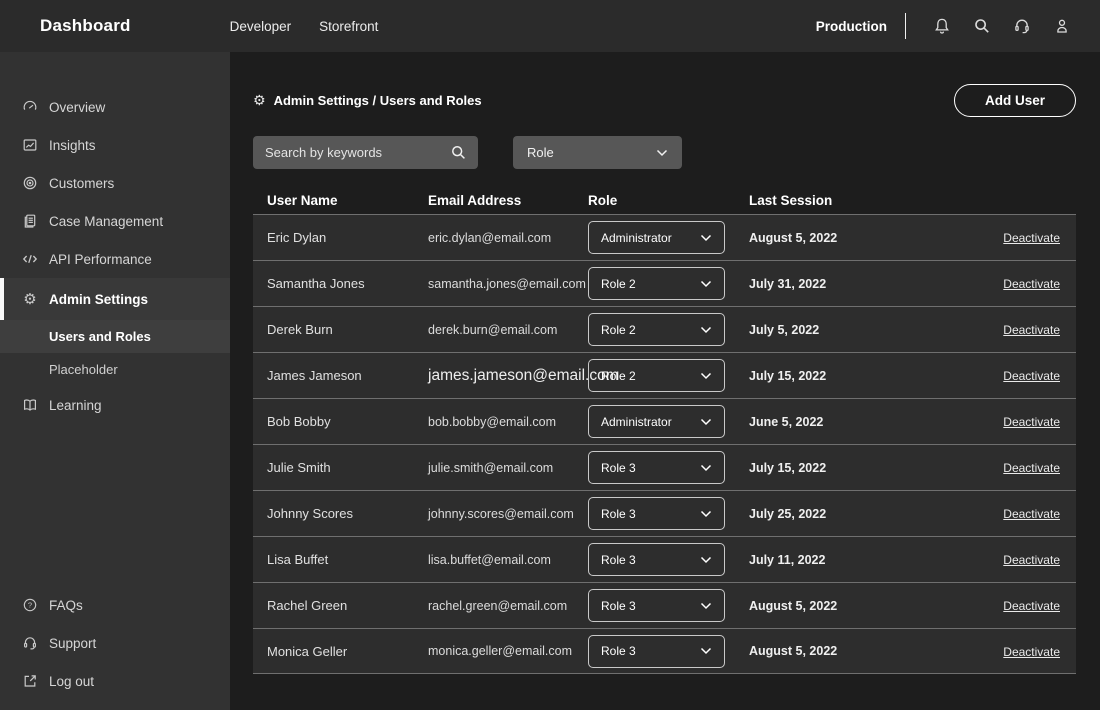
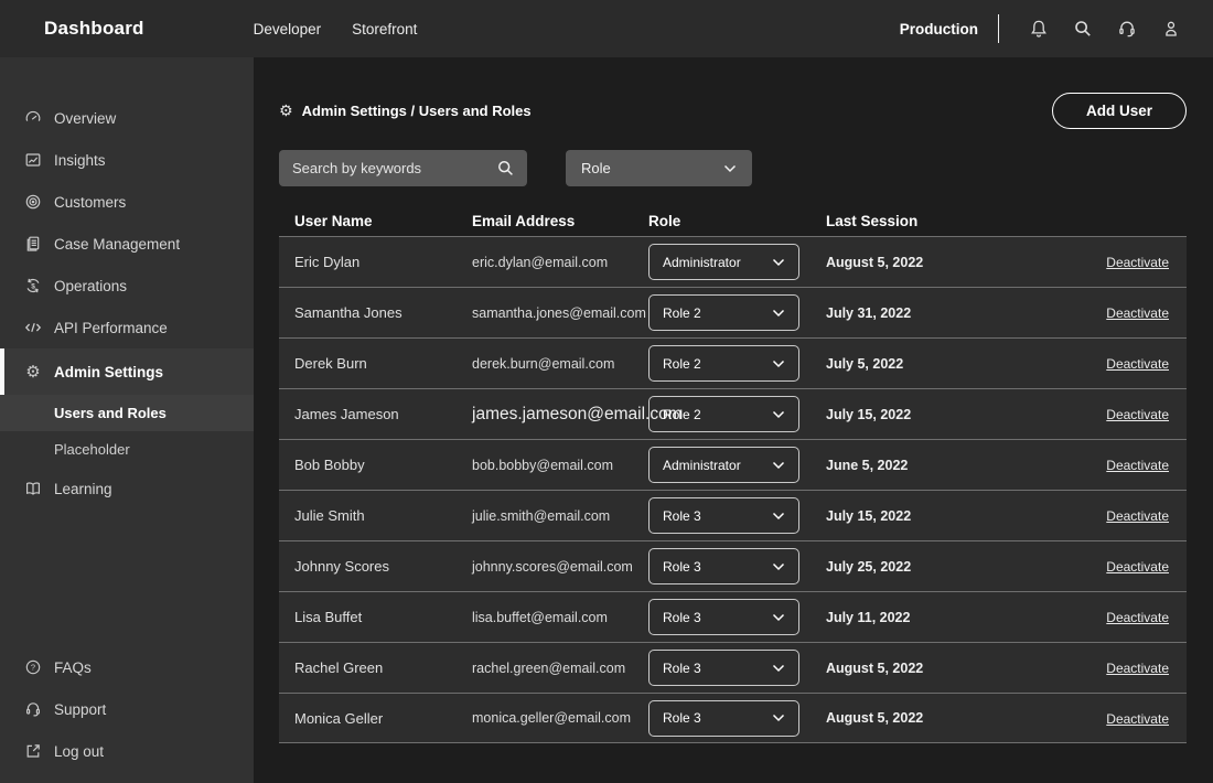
  Dashboard
  Developer
  Storefront
  Production
  Overview
  Insights
  Customers
  Case Management
+ Operations
  API Performance
  ⚙
  Admin Settings
  Users and Roles
  Placeholder
  Learning
  ?
  FAQs
  Support
  Log out
  ⚙
  Admin Settings / Users and Roles
  Add User
  Search by keywords
  Role
  User Name
  Email Address
  Role
  Last Session
  Eric Dylan
  eric.dylan@email.com
  Administrator
  August 5, 2022
  Deactivate
  Samantha Jones
  samantha.jones@email.com
  Role 2
  July 31, 2022
  Deactivate
  Derek Burn
  derek.burn@email.com
  Role 2
  July 5, 2022
  Deactivate
  James Jameson
  james.jameson@email.
  Role 2
  July 15, 2022
  Deactivate
  Bob Bobby
  bob.bobby@email.com
  Administrator
  June 5, 2022
  Deactivate
  Julie Smith
  julie.smith@email.com
  Role 3
  July 15, 2022
  Deactivate
  Johnny Scores
  johnny.scores@email.com
  Role 3
  July 25, 2022
  Deactivate
  Lisa Buffet
  lisa.buffet@email.com
  Role 3
  July 11, 2022
  Deactivate
  Rachel Green
  rachel.green@email.com
  Role 3
  August 5, 2022
  Deactivate
  Monica Geller
  monica.geller@email.com
  Role 3
  August 5, 2022
  Deactivate
